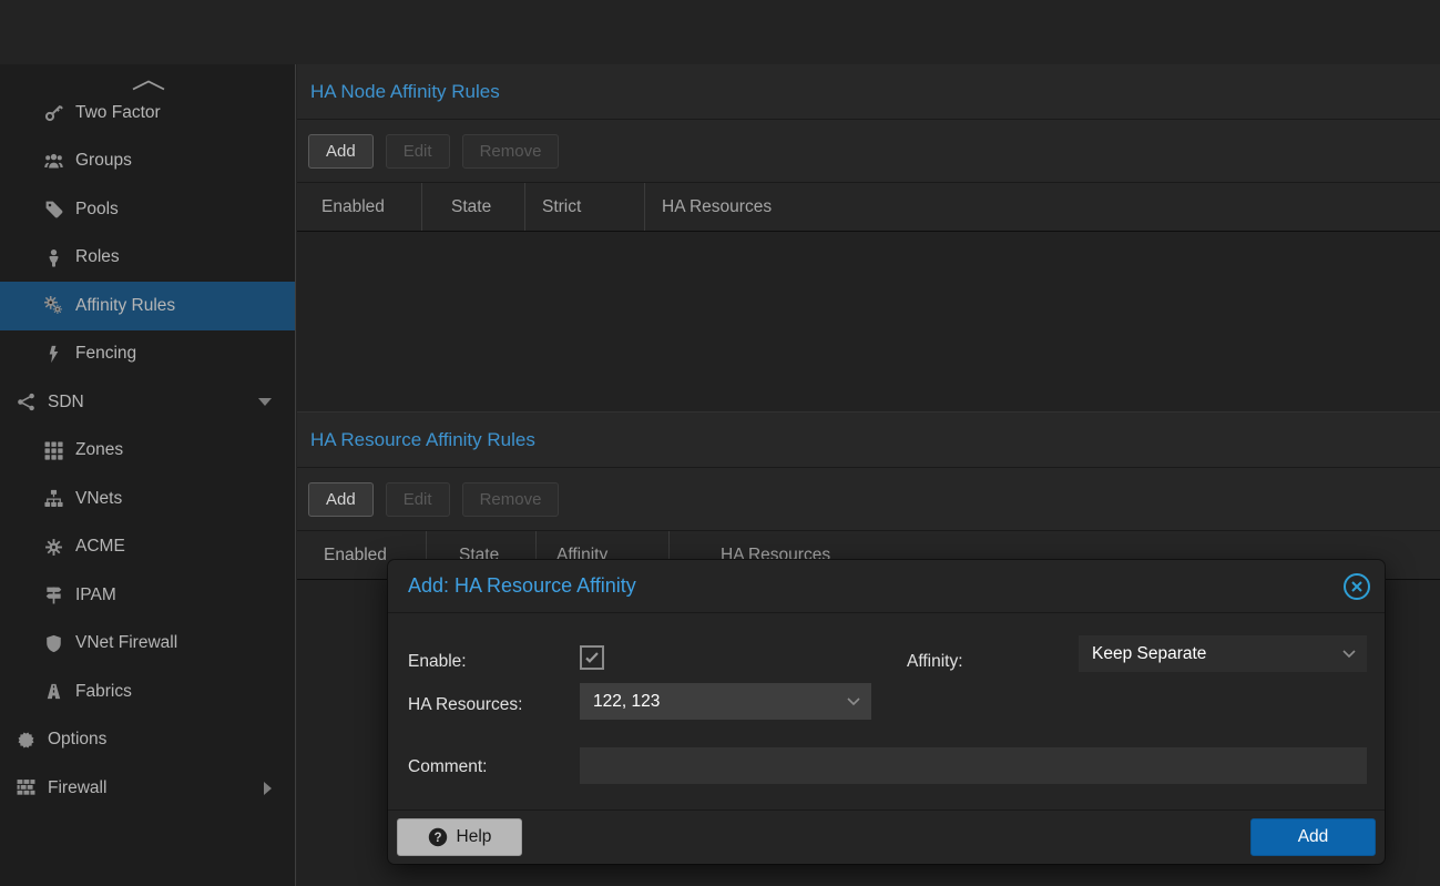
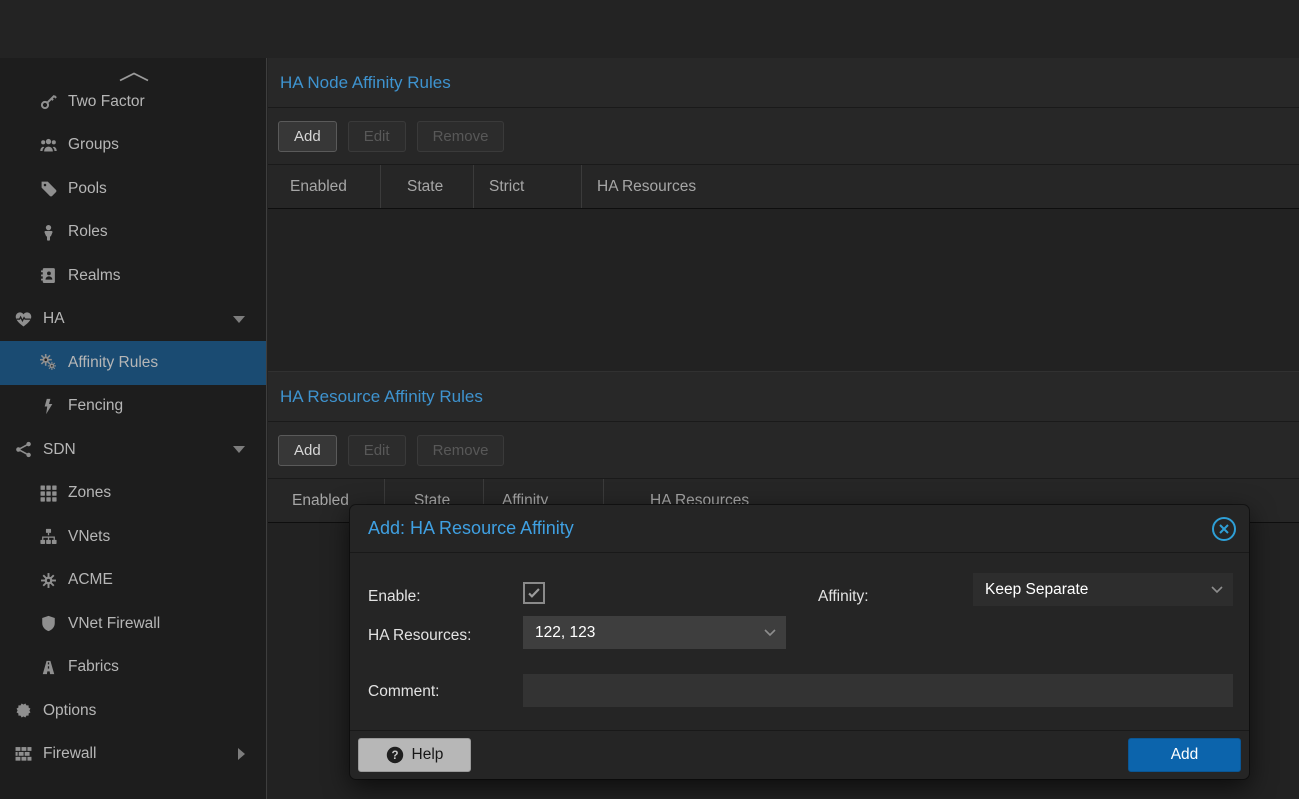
  Two Factor
  Groups
  Pools
  Roles
+ Realms
+ HA
  Affinity Rules
  Fencing
  SDN
  Zones
  VNets
  ACME
- IPAM
  VNet Firewall
  Fabrics
  Options
  Firewall
  HA Node Affinity Rules
  Add
  Edit
  Remove
  Enabled
  State
  Strict
  HA Resources
  HA Resource Affinity Rules
  Add
  Edit
  Remove
  Enabled
  State
  Affinity
  HA Resources
  Add: HA Resource Affinity
  Enable:
  Affinity:
  Keep Separate
  HA Resources:
  122, 123
  Comment:
  ?
  Help
  Add
